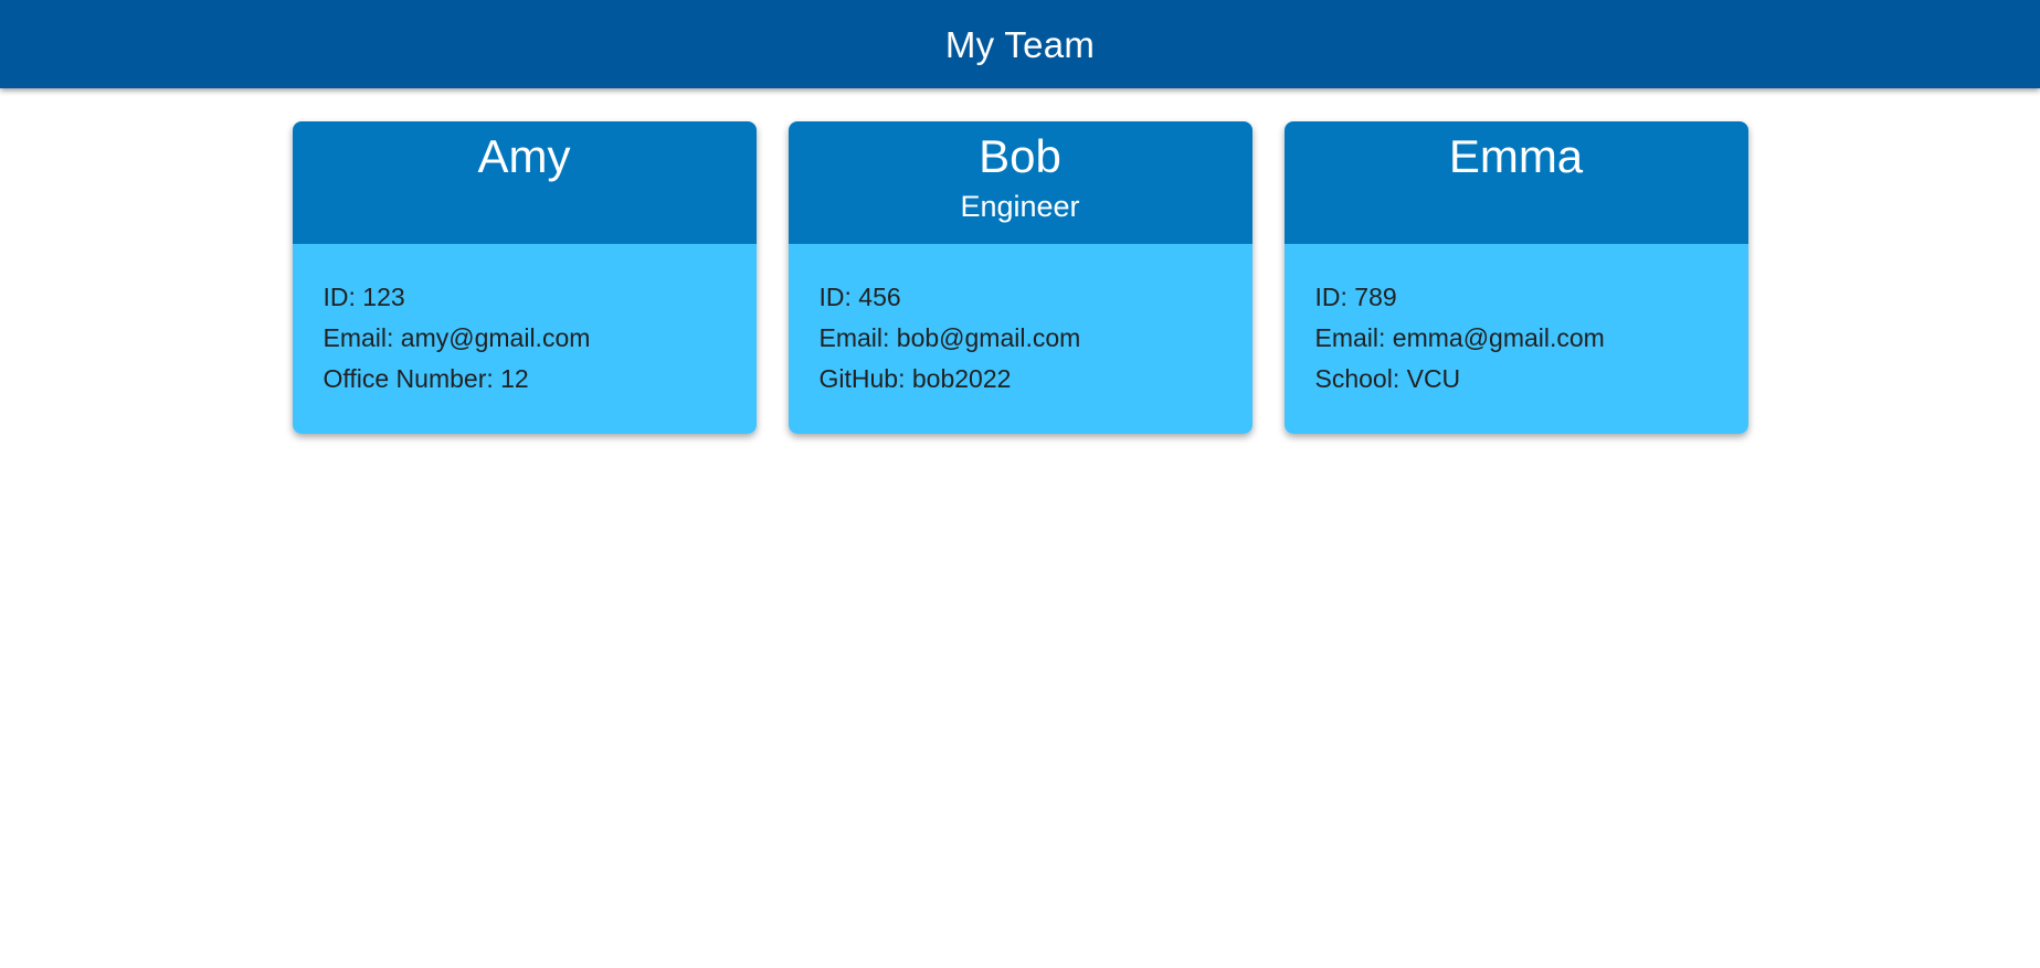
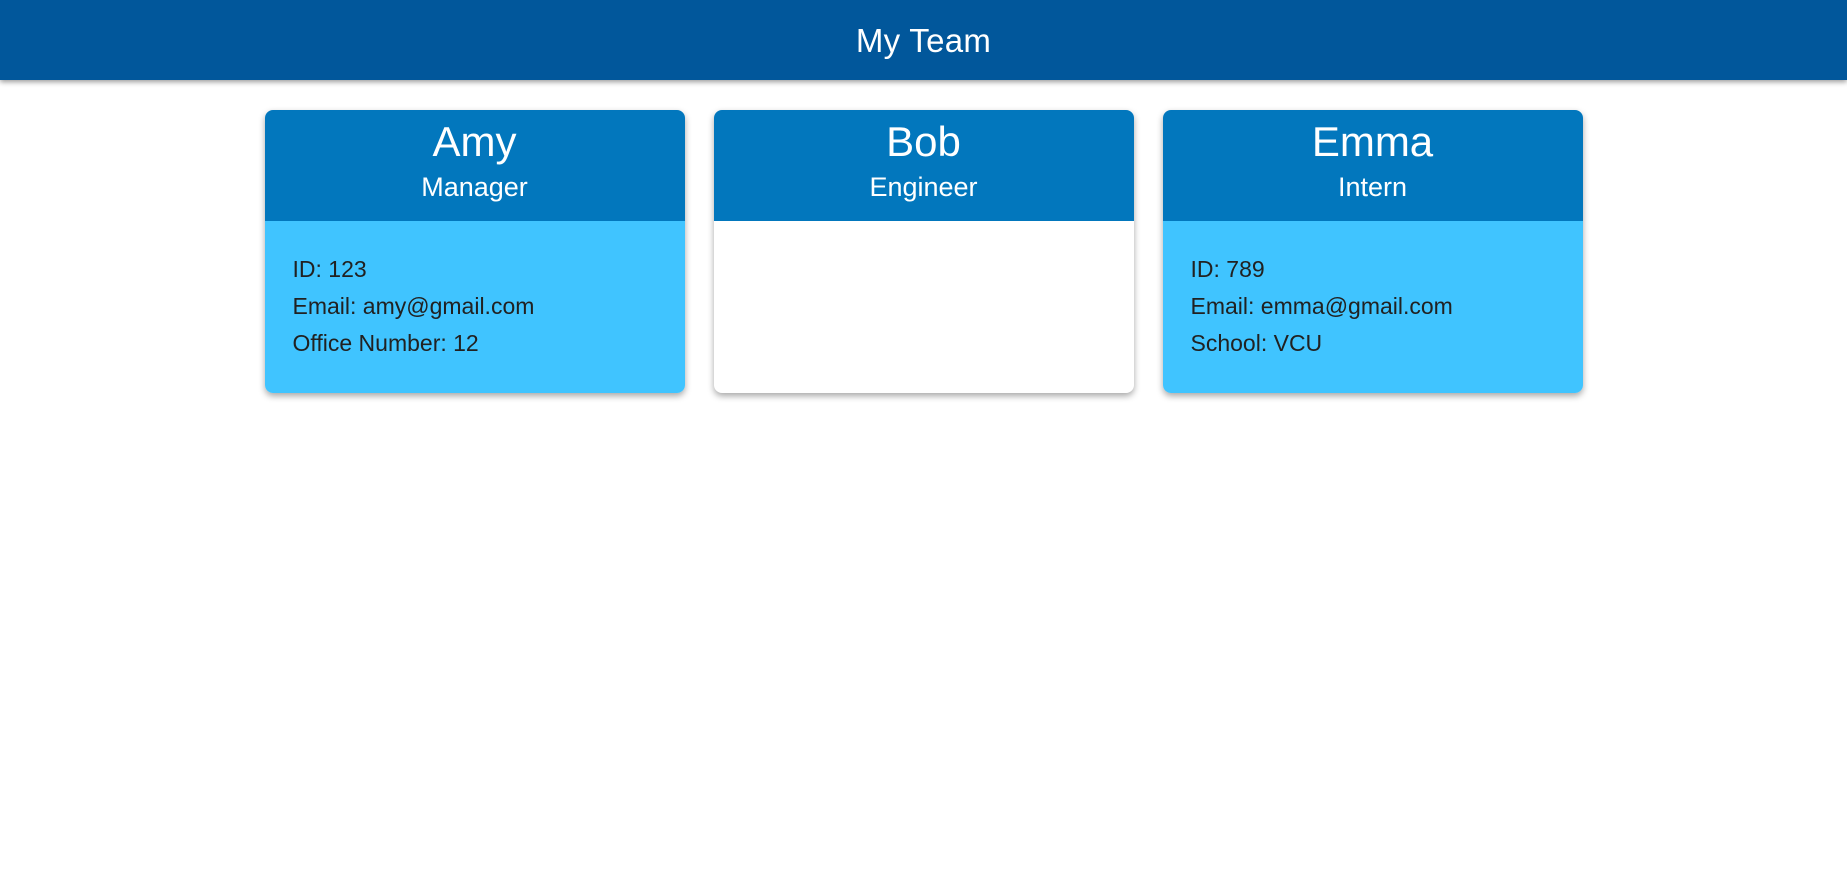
  My Team
  Amy
+ Manager
  ID: 123
  Email: amy@gmail.com
  Office Number: 12
  Bob
  Engineer
- ID: 456
- Email: bob@gmail.com
- GitHub: bob2022
  Emma
+ Intern
  ID: 789
  Email: emma@gmail.com
  School: VCU
